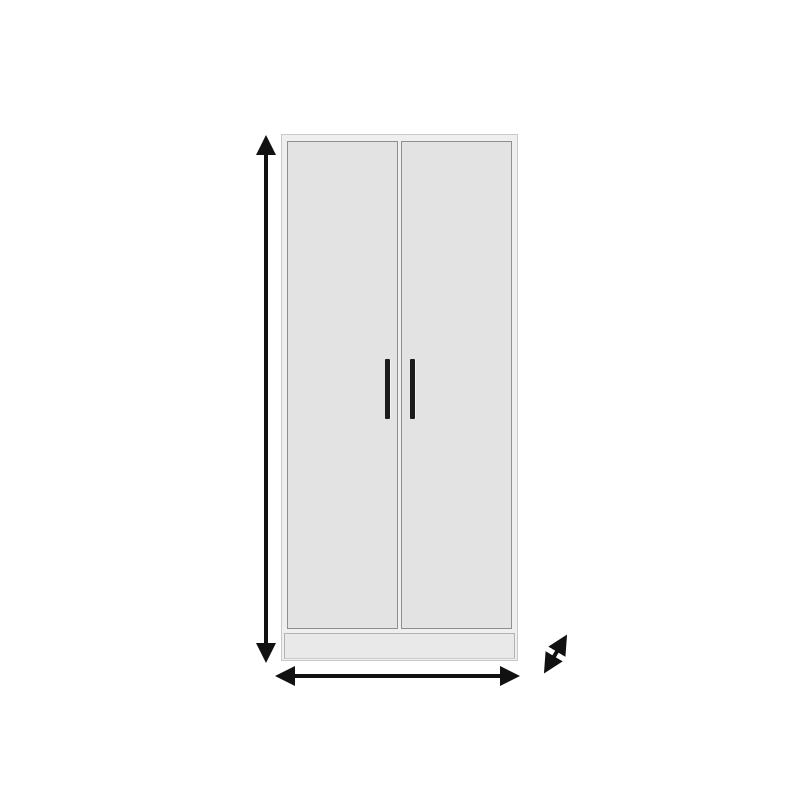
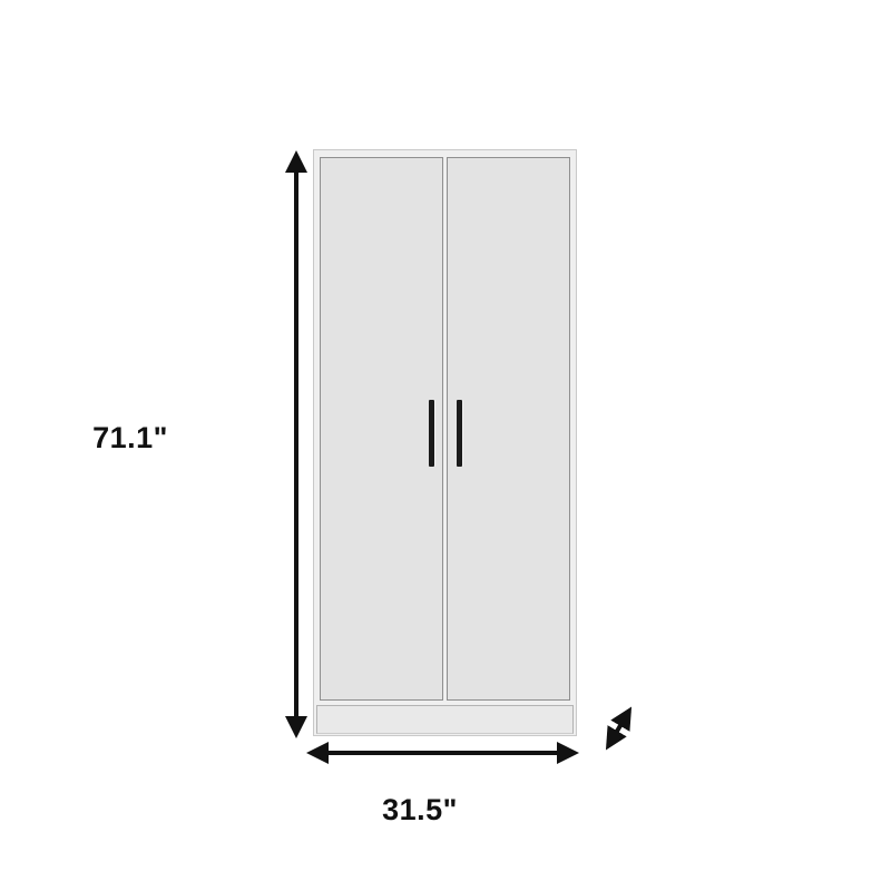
+ 71.1"
+ 31.5"
